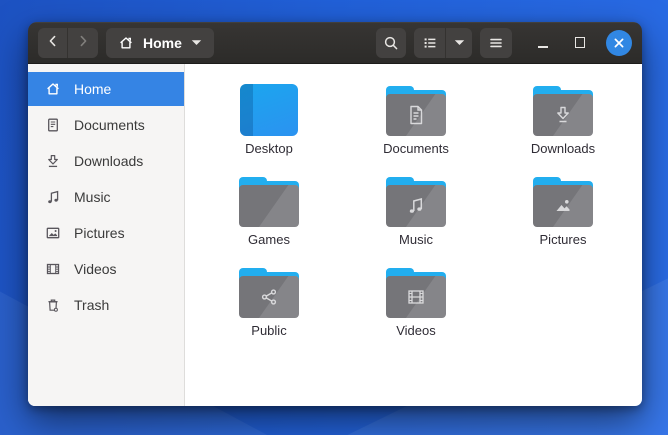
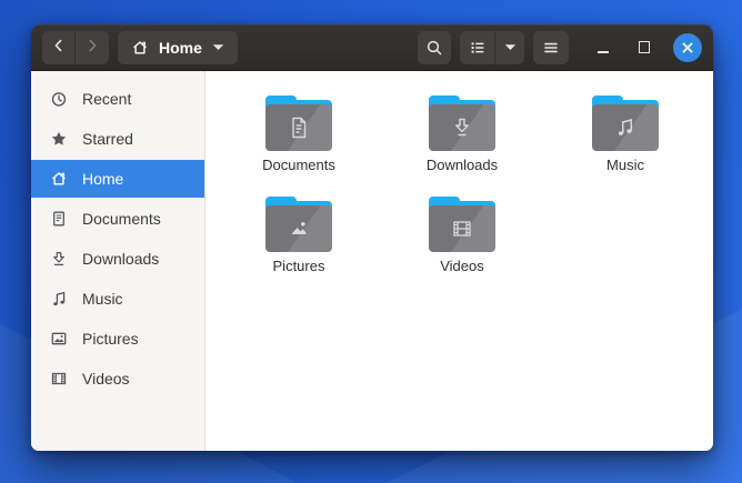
  Home
+ Recent
+ Starred
  Home
  Documents
  Downloads
  Music
  Pictures
  Videos
- Trash
- Desktop
  Documents
  Downloads
- Games
  Music
  Pictures
- Public
  Videos
